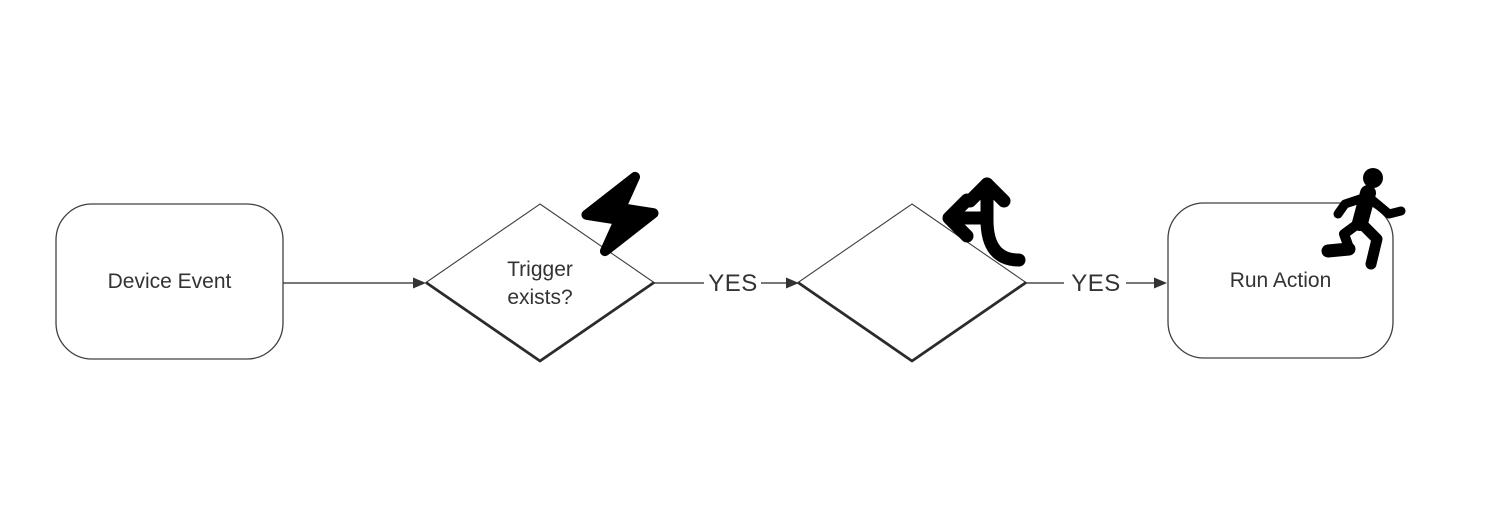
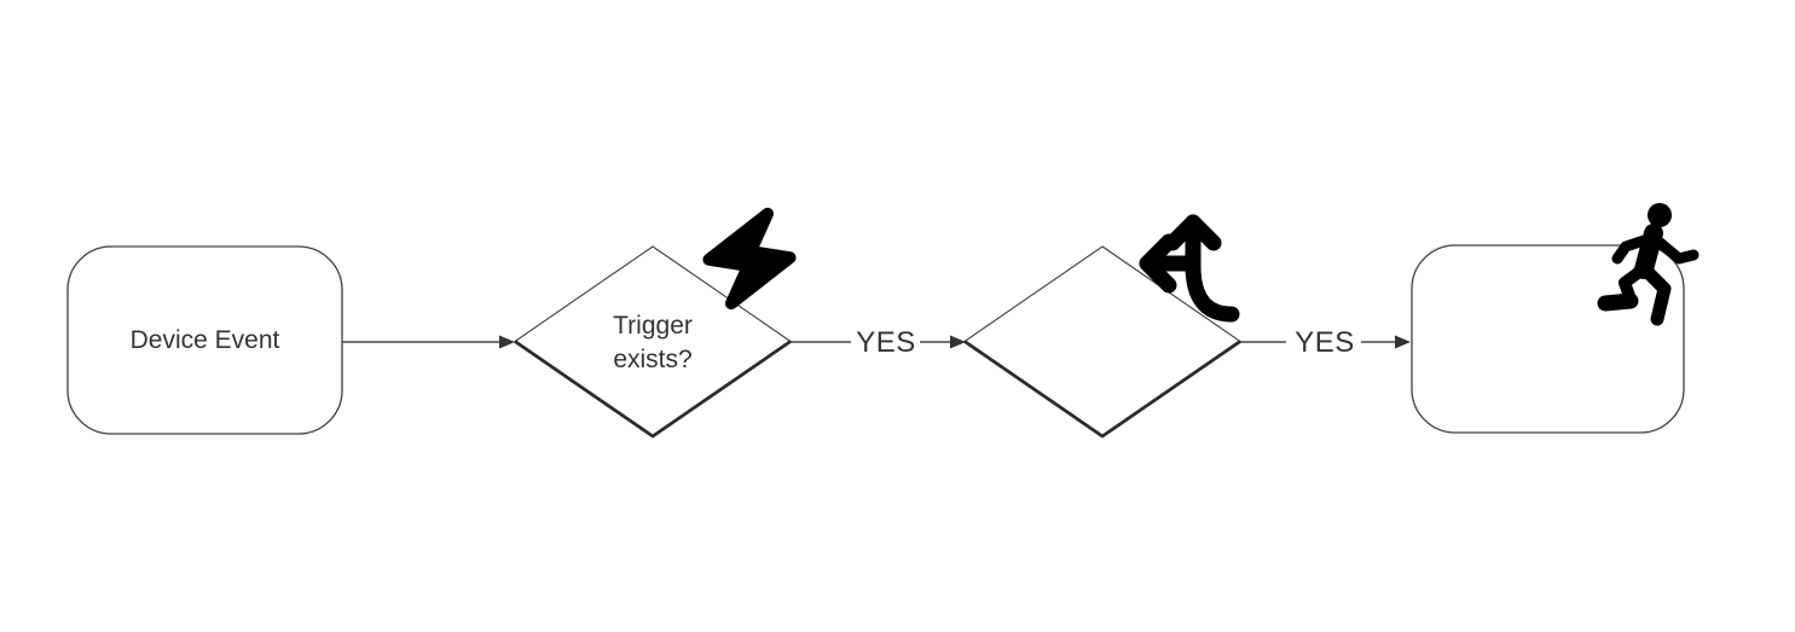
  Device Event
  Trigger exists?
- Run Action
  YES
  YES
